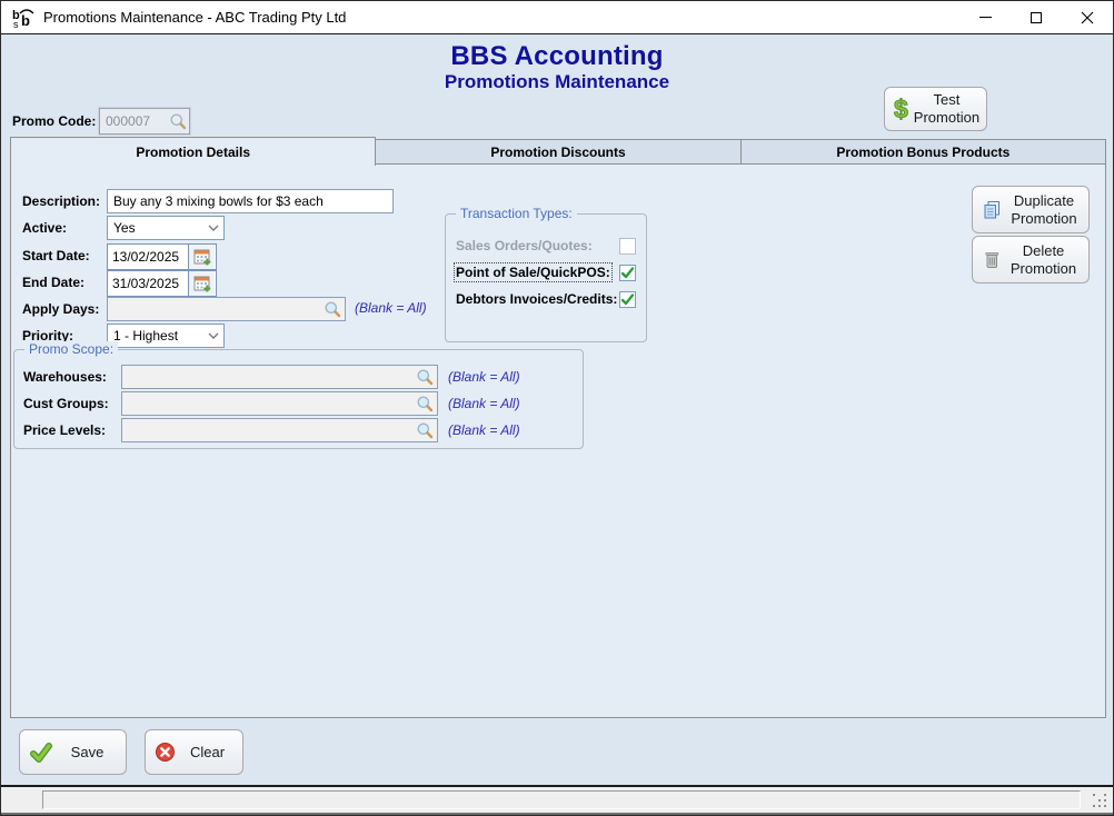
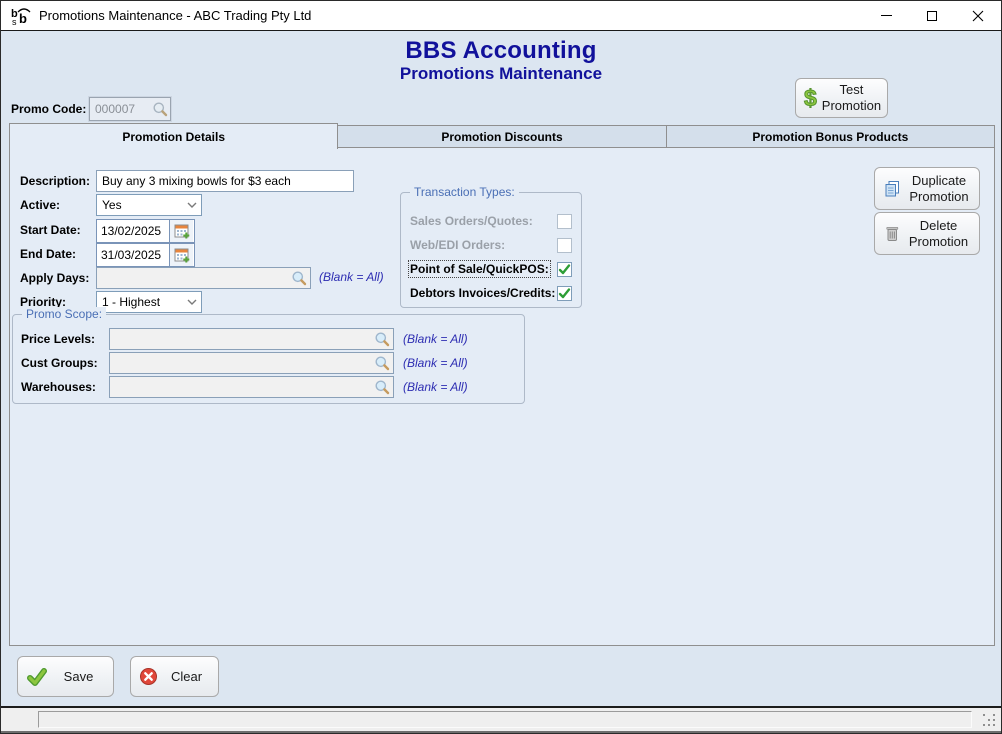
  b
  s
  b
  Promotions Maintenance - ABC Trading Pty Ltd
  BBS Accounting
  Promotions Maintenance
  $
  Test Promotion
  Promo Code:
  000007
  Promotion Details
  Promotion Discounts
  Promotion Bonus Products
  Description:
  Buy any 3 mixing bowls for $3 each
  Active:
  Yes
  Start Date:
  13/02/2025
  End Date:
  31/03/2025
  Apply Days:
  (Blank = All)
  Priority:
  1 - Highest
  Transaction Types:
  Sales Orders/Quotes:
+ Web/EDI Orders:
  Point of Sale/QuickPOS:
  Debtors Invoices/Credits:
  Promo Scope:
- Warehouses:
+ Price Levels:
  (Blank = All)
  Cust Groups:
  (Blank = All)
- Price Levels:
+ Warehouses:
  (Blank = All)
  Duplicate Promotion
  Delete Promotion
  Save
  Clear
